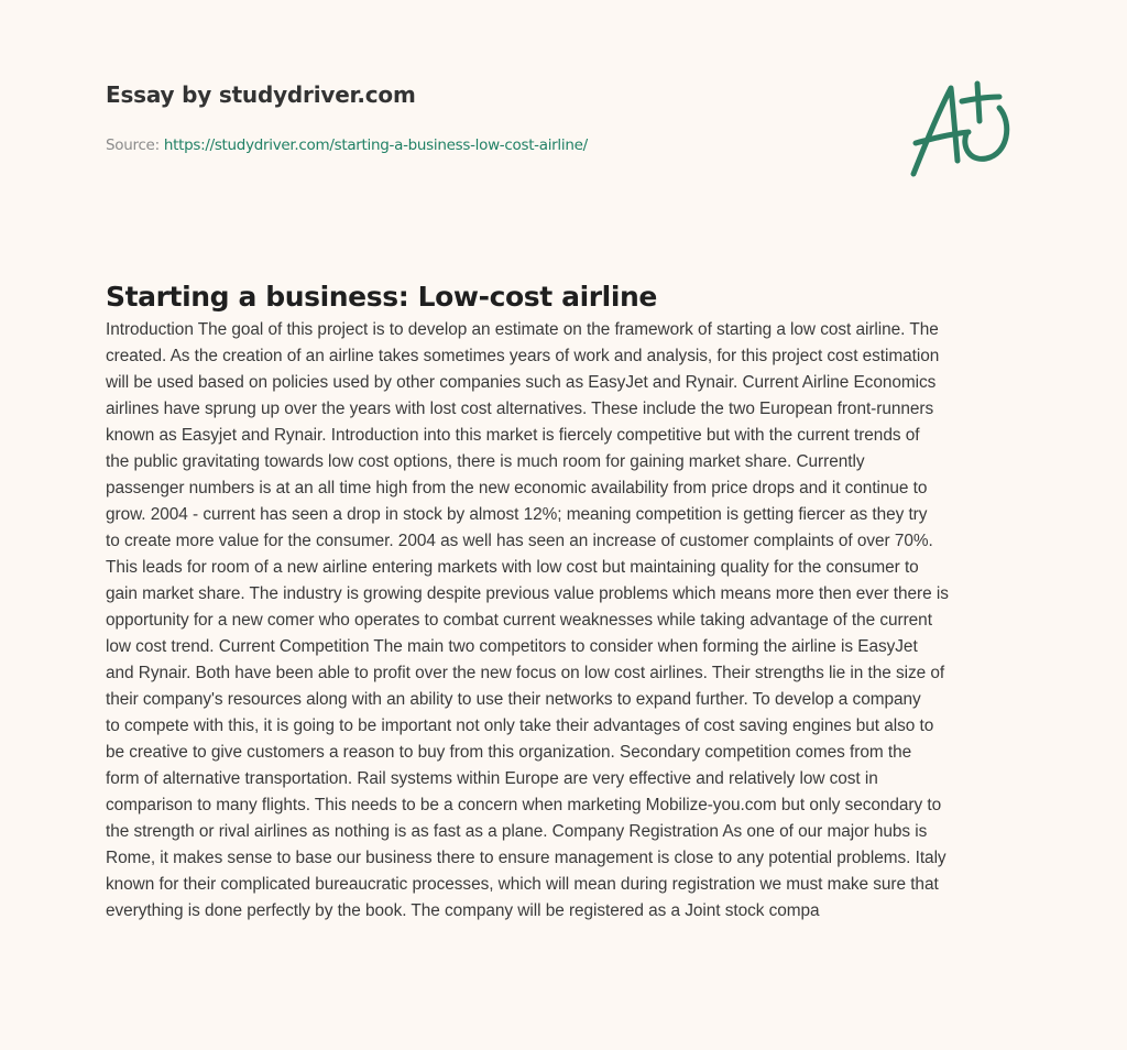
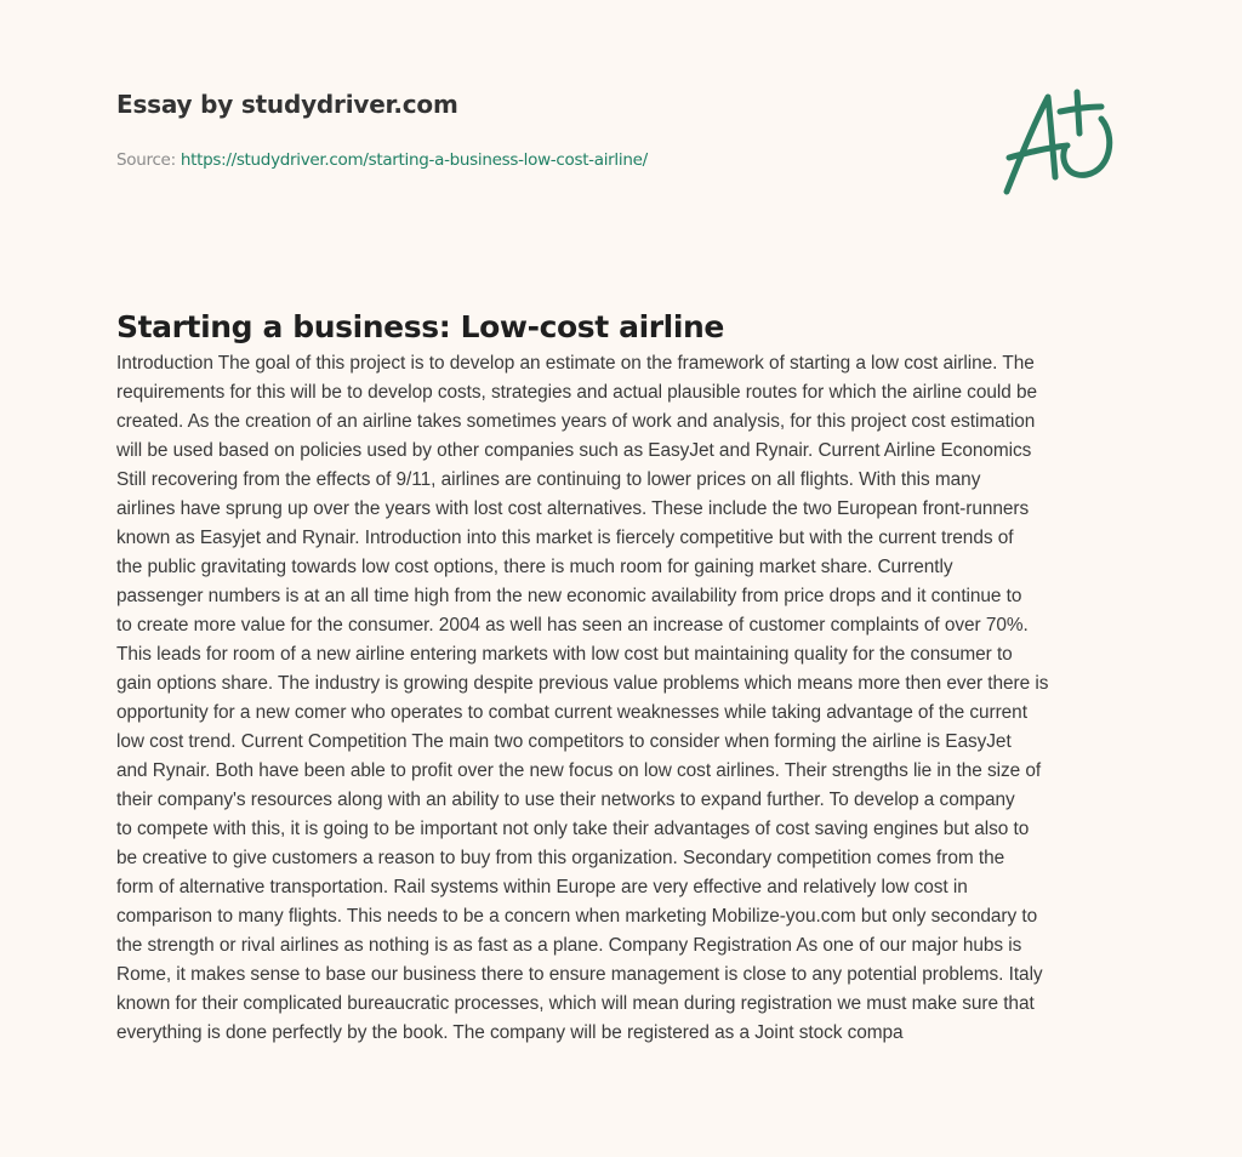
  Essay by studydriver.com
  Source: https://studydriver.com/starting-a-business-low-cost-airline/
  Starting a business: Low-cost airline
  Introduction The goal of this project is to develop an estimate on the framework of starting a low cost airline. The
+ requirements for this will be to develop costs, strategies and actual plausible routes for which the airline could be
  created. As the creation of an airline takes sometimes years of work and analysis, for this project cost estimation
  will be used based on policies used by other companies such as EasyJet and Rynair. Current Airline Economics
+ Still recovering from the effects of 9/11, airlines are continuing to lower prices on all flights. With this many
  airlines have sprung up over the years with lost cost alternatives. These include the two European front-runners
  known as Easyjet and Rynair. Introduction into this market is fiercely competitive but with the current trends of
  the public gravitating towards low cost options, there is much room for gaining market share. Currently
  passenger numbers is at an all time high from the new economic availability from price drops and it continue to
- grow. 2004 - current has seen a drop in stock by almost 12%; meaning competition is getting fiercer as they try
  to create more value for the consumer. 2004 as well has seen an increase of customer complaints of over 70%.
  This leads for room of a new airline entering markets with low cost but maintaining quality for the consumer to
- gain market share. The industry is growing despite previous value problems which means more then ever there is
+ gain options share. The industry is growing despite previous value problems which means more then ever there is
  opportunity for a new comer who operates to combat current weaknesses while taking advantage of the current
  low cost trend. Current Competition The main two competitors to consider when forming the airline is EasyJet
  and Rynair. Both have been able to profit over the new focus on low cost airlines. Their strengths lie in the size of
  their company's resources along with an ability to use their networks to expand further. To develop a company
  to compete with this, it is going to be important not only take their advantages of cost saving engines but also to
  be creative to give customers a reason to buy from this organization. Secondary competition comes from the
  form of alternative transportation. Rail systems within Europe are very effective and relatively low cost in
  comparison to many flights. This needs to be a concern when marketing Mobilize-you.com but only secondary to
  the strength or rival airlines as nothing is as fast as a plane. Company Registration As one of our major hubs is
  Rome, it makes sense to base our business there to ensure management is close to any potential problems. Italy
  known for their complicated bureaucratic processes, which will mean during registration we must make sure that
  everything is done perfectly by the book. The company will be registered as a Joint stock compa
